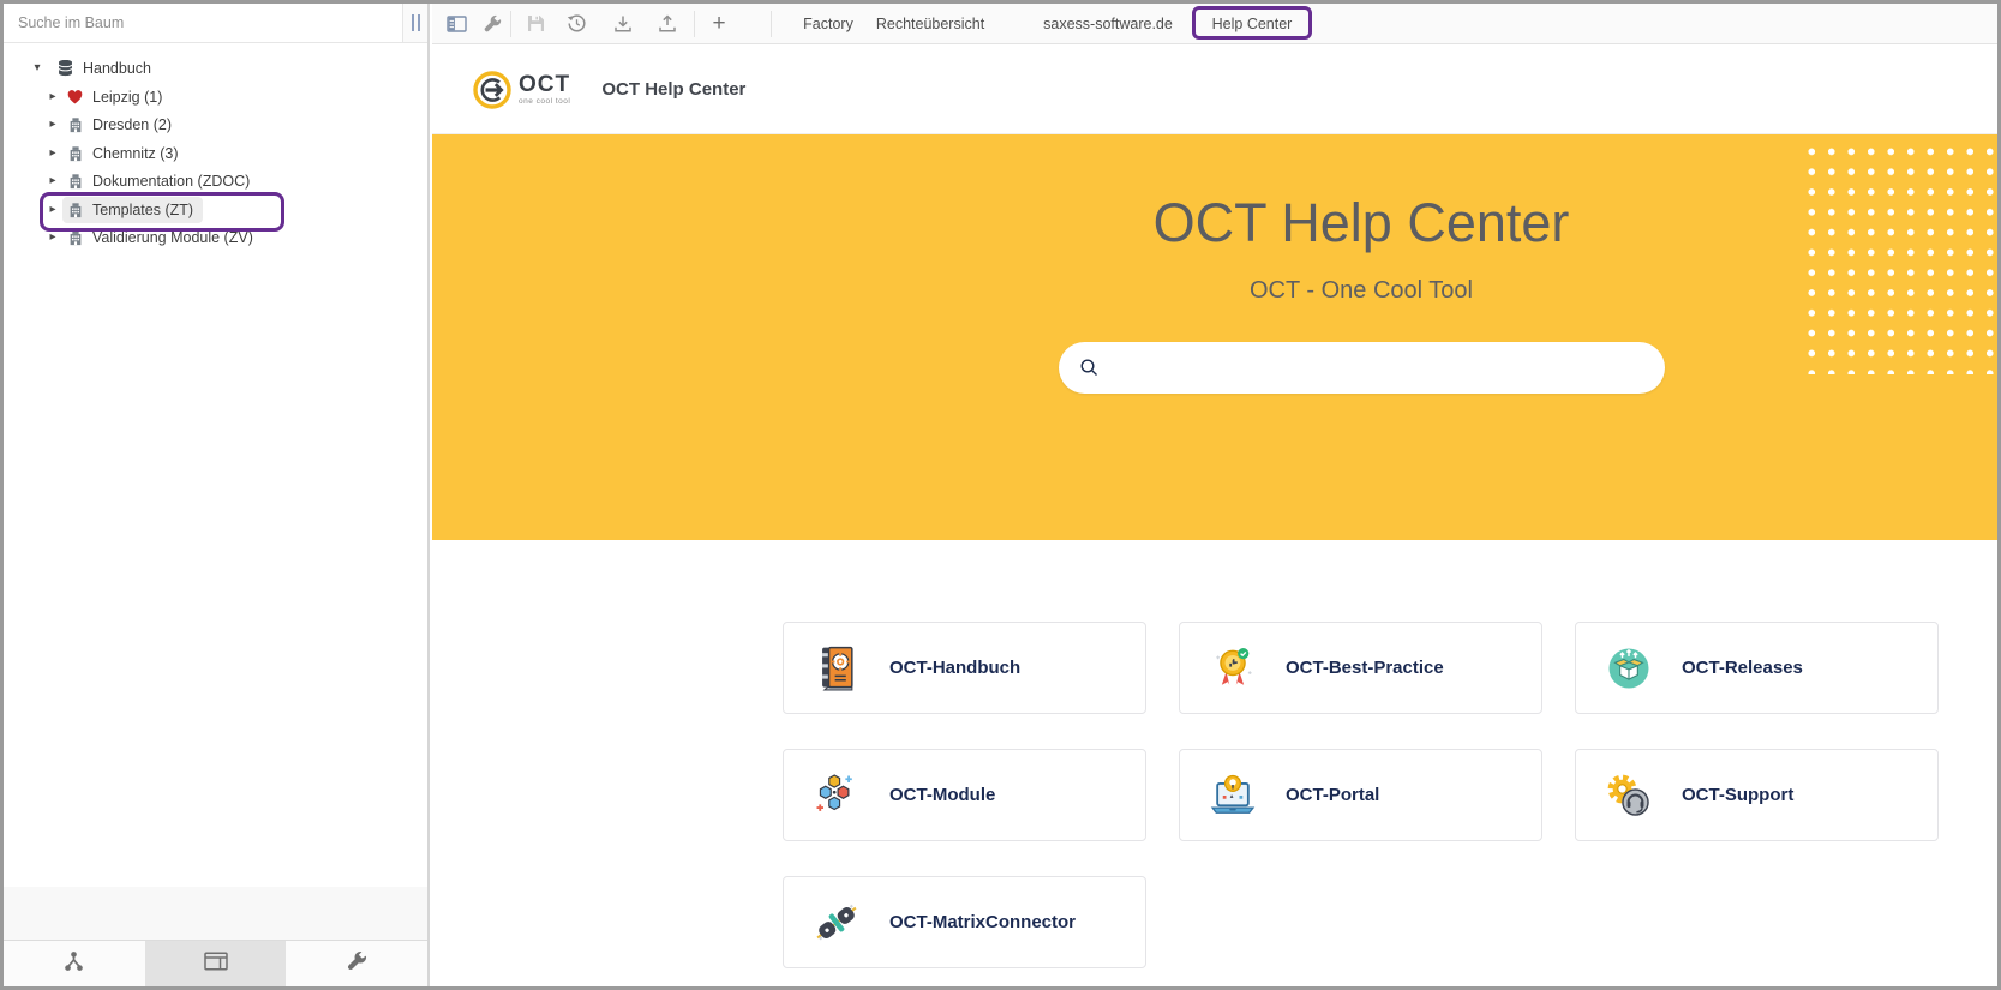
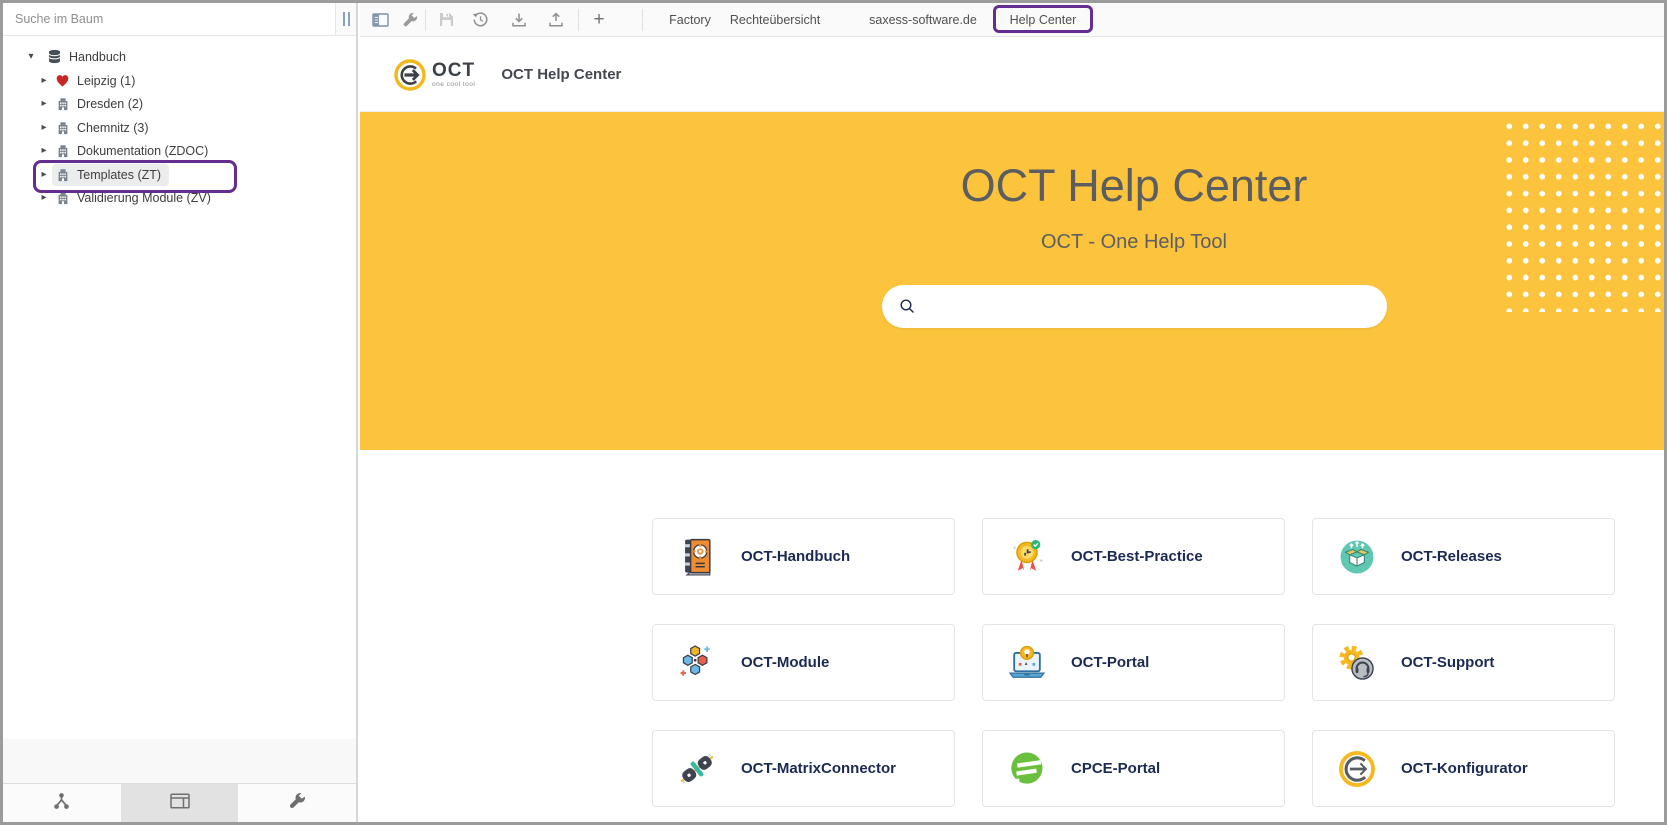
  Suche im Baum
  ▾
  Handbuch
  ▸
  Leipzig (1)
  ▸
  Dresden (2)
  ▸
  Chemnitz (3)
  ▸
  Dokumentation (ZDOC)
  ▸
  Templates (ZT)
  ▸
  Validierung Module (ZV)
  +
  Factory
  Rechteübersicht
  saxess-software.de
  Help Center
  OCT
  OCT Help Center
  OCT Help Center
- OCT - One Cool Tool
+ OCT - One Help Tool
  OCT-Handbuch
  OCT-Best-Practice
  OCT-Releases
  OCT-Module
  OCT-Portal
  OCT-Support
  OCT-MatrixConnector
+ CPCE-Portal
+ OCT-Konfigurator
